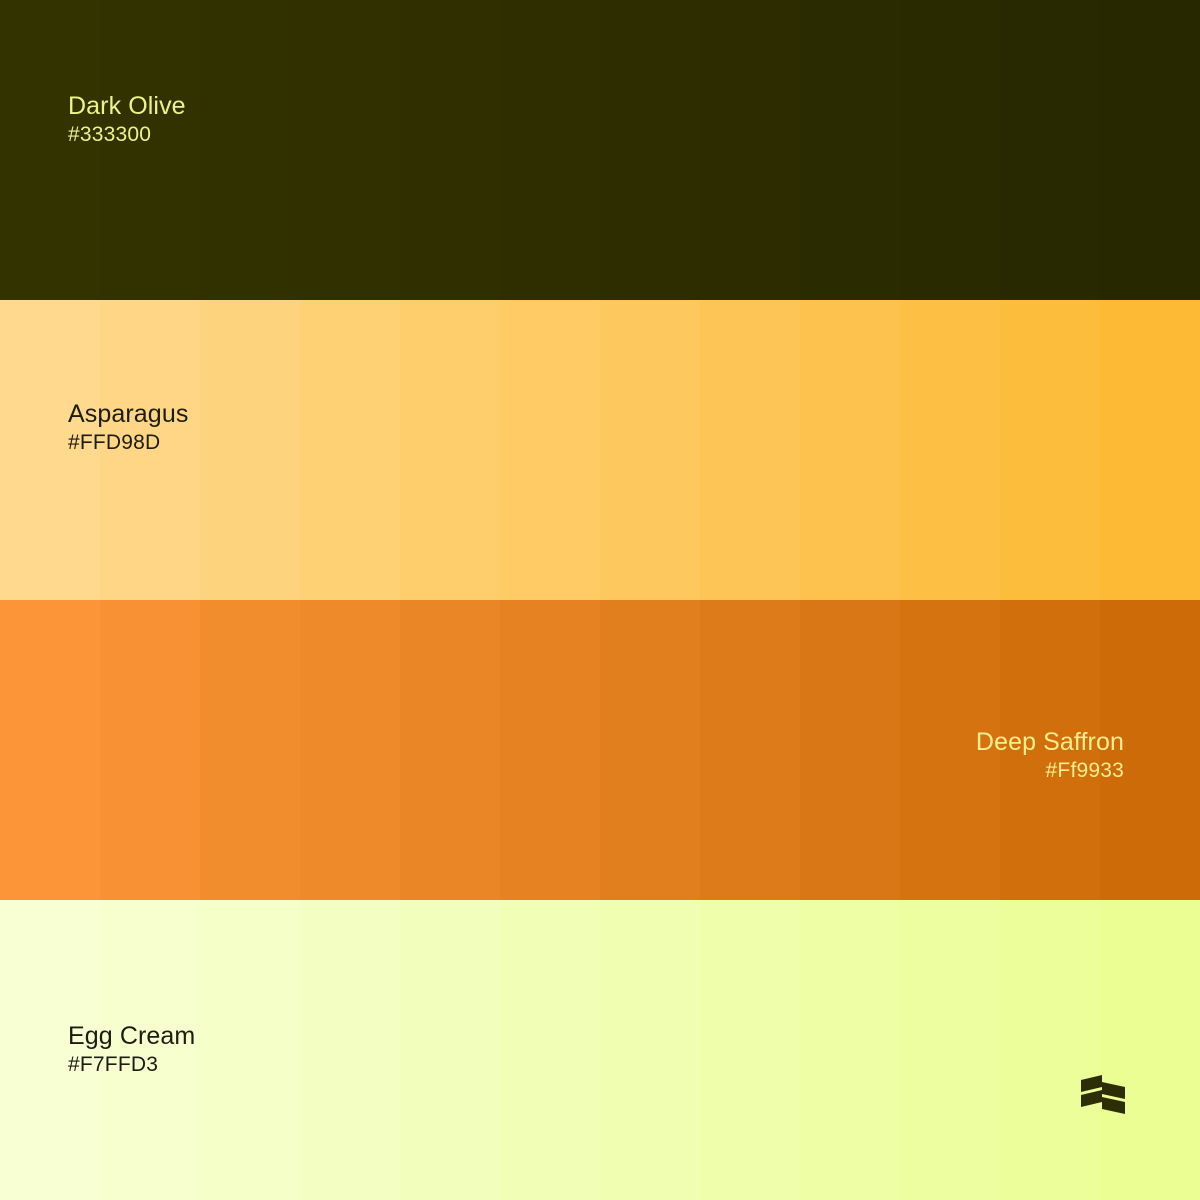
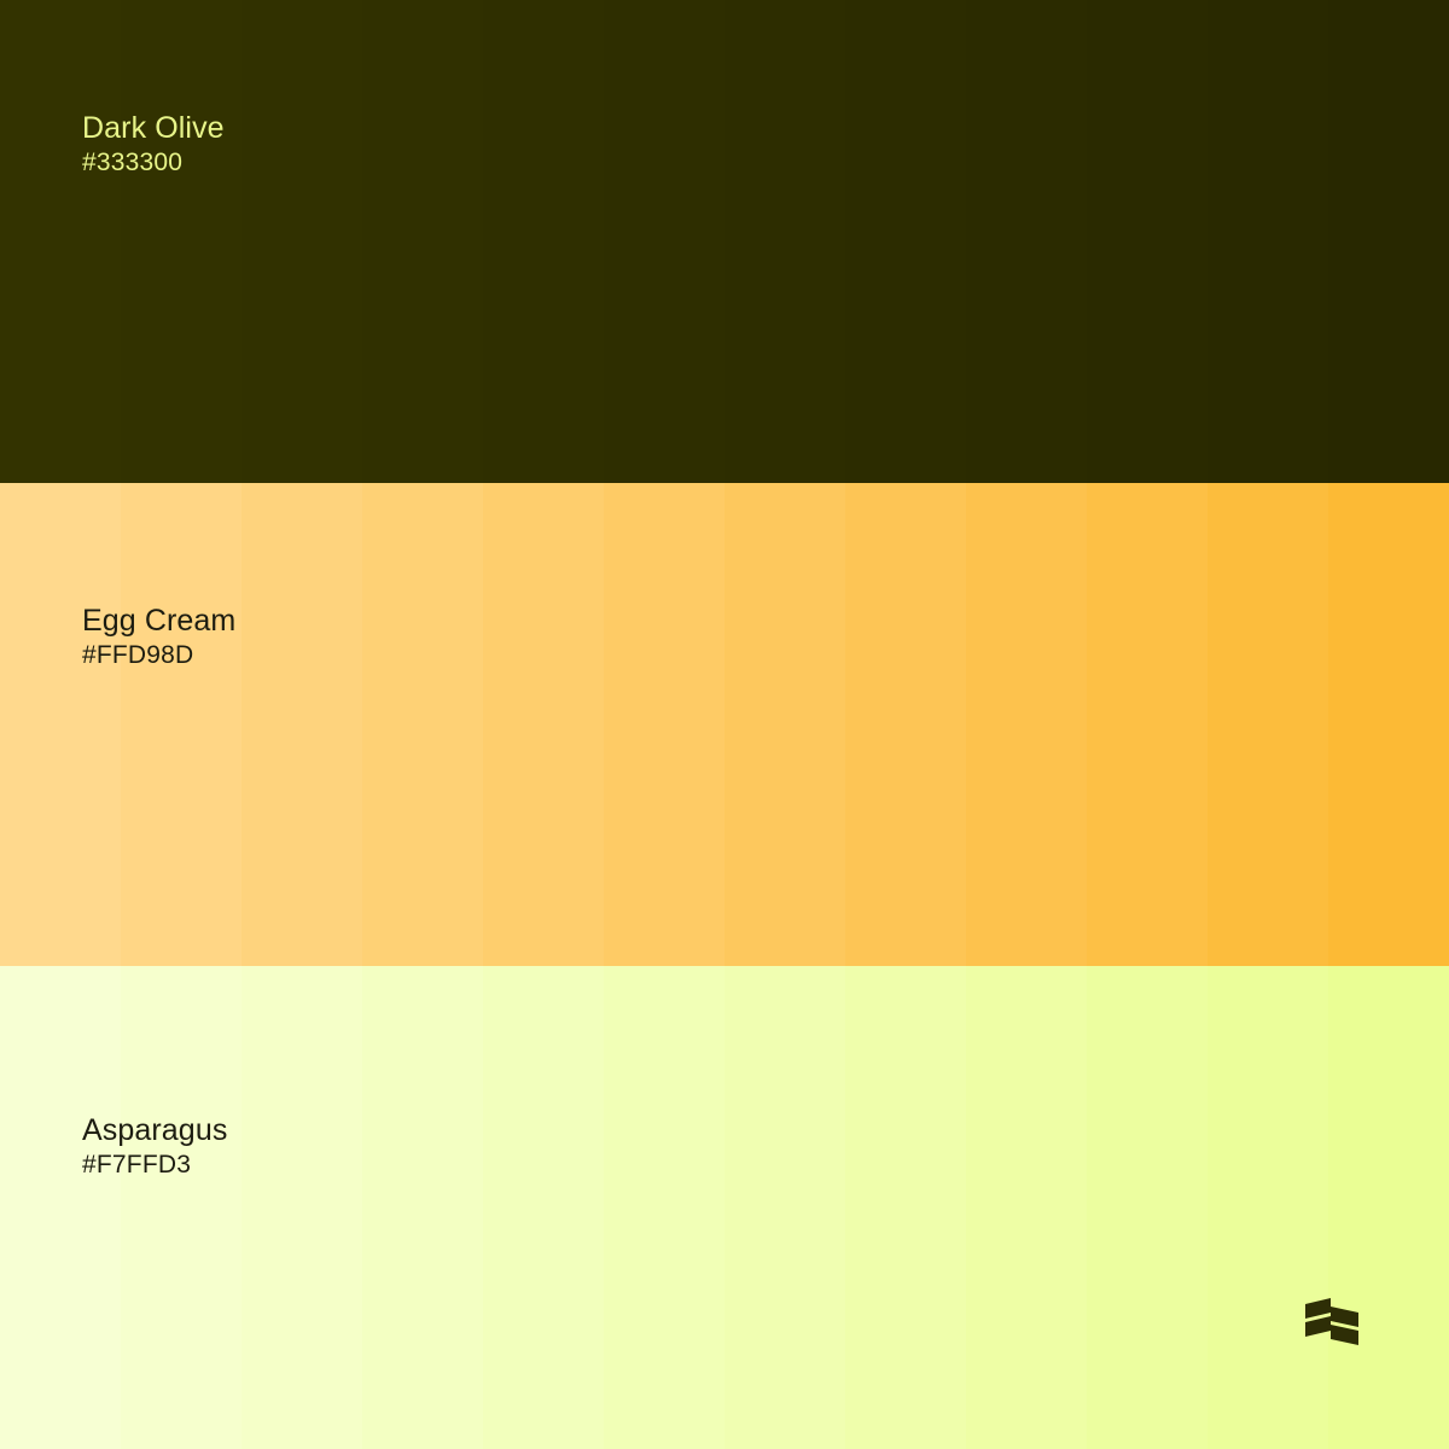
  Dark Olive
  #333300
- Asparagus
+ Egg Cream
  #FFD98D
- Deep Saffron
- #Ff9933
- Egg Cream
+ Asparagus
  #F7FFD3
